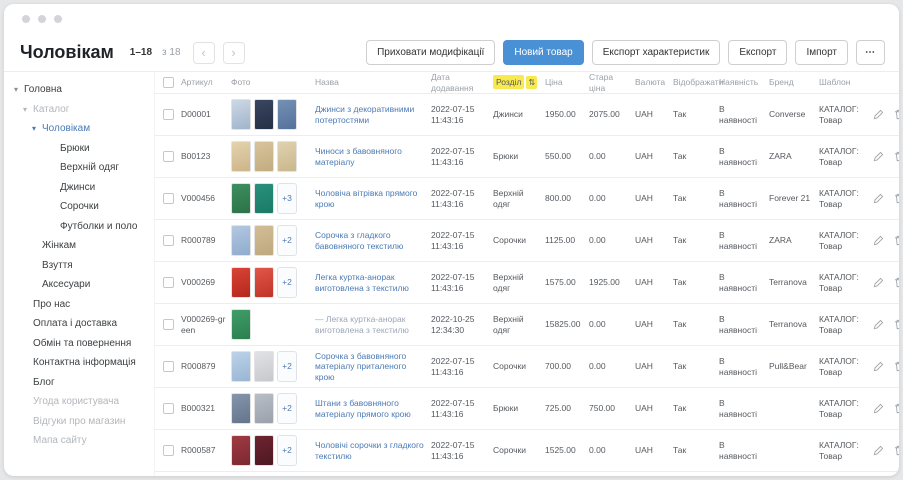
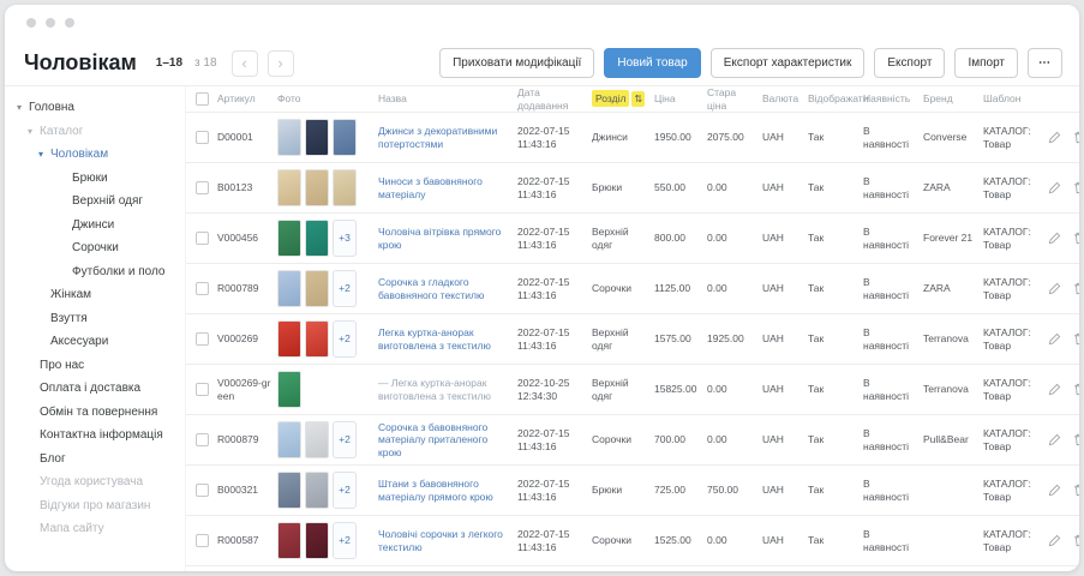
  Чоловікам
  1–18
  з 18
  ‹
  ›
  Приховати модифікації
  Новий товар
  Експорт характеристик
  Експорт
  Імпорт
  ⋯
  ▾
  Головна
  ▾
  Каталог
  ▾
  Чоловікам
  Брюки
  Верхній одяг
  Джинси
  Сорочки
  Футболки и поло
  Жінкам
  Взуття
  Аксесуари
  Про нас
  Оплата і доставка
  Обмін та повернення
  Контактна інформація
  Блог
  Угода користувача
  Відгуки про магазин
  Мапа сайту
  Артикул
  Фото
  Назва
  Дата додавання
  Розділ ⇅
  Ціна
  Стара ціна
  Валюта
  Відображати
  Наявність
  Бренд
  Шаблон
  D00001
  Джинси з декоративними потертостями
  2022-07-15
  11:43:16
  Джинси
  1950.00
  2075.00
  UAH
  Так
  В наявності
  Converse
  КАТАЛОГ: Товар
  B00123
  Чиноси з бавовняного матеріалу
  2022-07-15
  11:43:16
  Брюки
  550.00
  0.00
  UAH
  Так
  В наявності
  ZARA
  КАТАЛОГ: Товар
  V000456
  +3
  Чоловіча вітрівка прямого крою
  2022-07-15
  11:43:16
  Верхній одяг
  800.00
  0.00
  UAH
  Так
  В наявності
  Forever 21
  КАТАЛОГ: Товар
  R000789
  +2
  Сорочка з гладкого бавовняного текстилю
  2022-07-15
  11:43:16
  Сорочки
  1125.00
  0.00
  UAH
  Так
  В наявності
  ZARA
  КАТАЛОГ: Товар
  V000269
  +2
  Легка куртка-анорак виготовлена з текстилю
  2022-07-15
  11:43:16
  Верхній одяг
  1575.00
  1925.00
  UAH
  Так
  В наявності
  Terranova
  КАТАЛОГ: Товар
  V000269-green
  — Легка куртка-анорак виготовлена з текстилю
  2022-10-25
  12:34:30
  Верхній одяг
  15825.00
  0.00
  UAH
  Так
  В наявності
  Terranova
  КАТАЛОГ: Товар
  R000879
  +2
  Сорочка з бавовняного матеріалу приталеного крою
  2022-07-15
  11:43:16
  Сорочки
  700.00
  0.00
  UAH
  Так
  В наявності
  Pull&Bear
  КАТАЛОГ: Товар
  B000321
  +2
  Штани з бавовняного матеріалу прямого крою
  2022-07-15
  11:43:16
  Брюки
  725.00
  750.00
  UAH
  Так
  В наявності
  КАТАЛОГ: Товар
  R000587
  +2
- Чоловічі сорочки з гладкого текстилю
+ Чоловічі сорочки з легкого текстилю
  2022-07-15
  11:43:16
  Сорочки
  1525.00
  0.00
  UAH
  Так
  В наявності
  КАТАЛОГ: Товар
